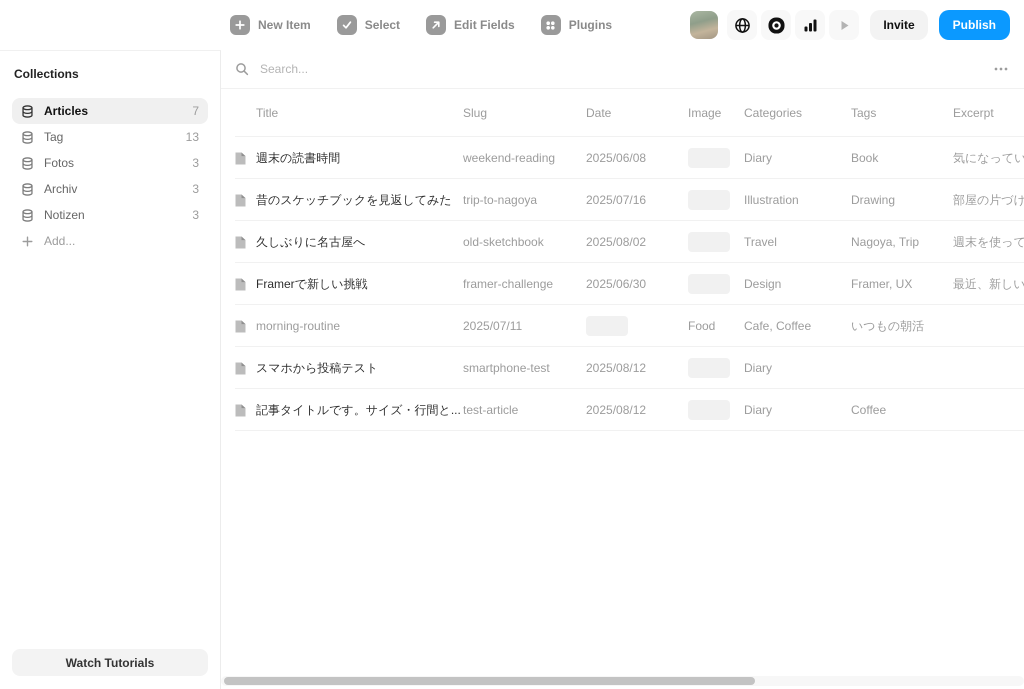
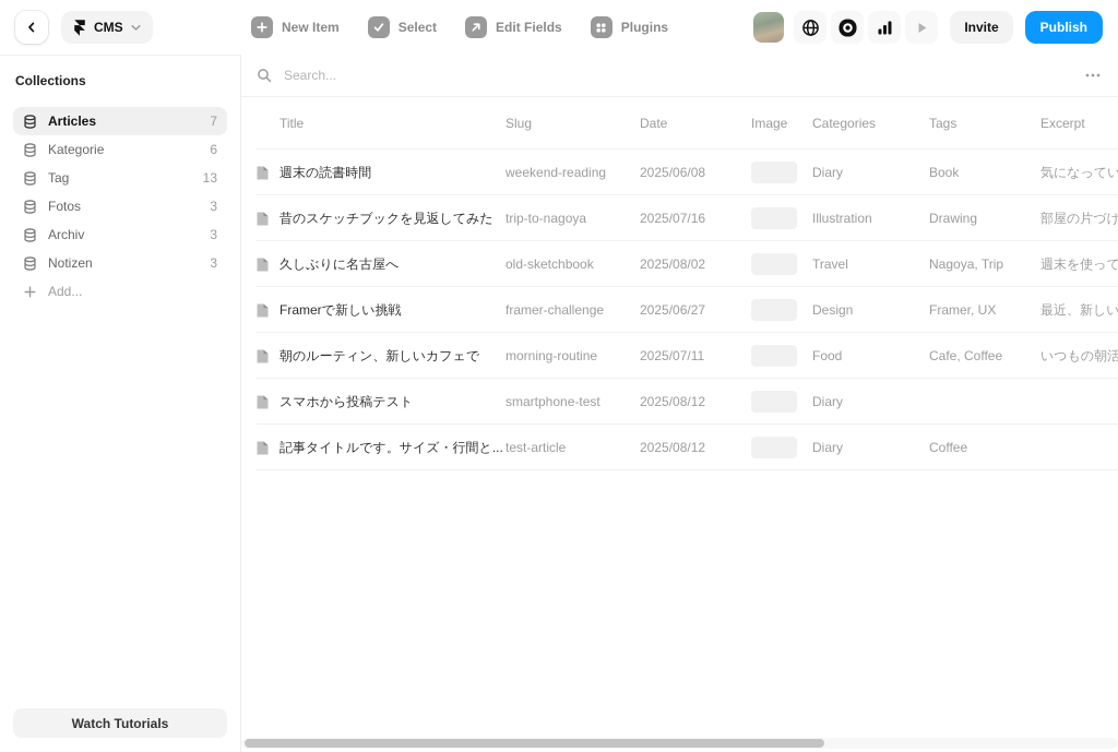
+ CMS
  New Item
  Select
  Edit Fields
  Plugins
  Invite
  Publish
  Collections
  Articles
  7
+ Kategorie
+ 6
  Tag
  13
  Fotos
  3
  Archiv
  3
  Notizen
  3
  Add...
  Watch Tutorials
  Search...
  Title
  Slug
  Date
  Image
  Categories
  Tags
  Excerpt
  週末の読書時間
  weekend-reading
  2025/06/08
  Diary
  Book
  気になってい
  昔のスケッチブックを見返してみた
  trip-to-nagoya
  2025/07/16
  Illustration
  Drawing
  部屋の片づけ
  久しぶりに名古屋へ
  old-sketchbook
  2025/08/02
  Travel
  Nagoya, Trip
  週末を使って
  Framerで新しい挑戦
  framer-challenge
- 2025/06/30
+ 2025/06/27
  Design
  Framer, UX
  最近、新しい
+ 朝のルーティン、新しいカフェで
  morning-routine
  2025/07/11
  Food
  Cafe, Coffee
  いつもの朝活
  スマホから投稿テスト
  smartphone-test
  2025/08/12
  Diary
  記事タイトルです。サイズ・行間と...
  test-article
  2025/08/12
  Diary
  Coffee
